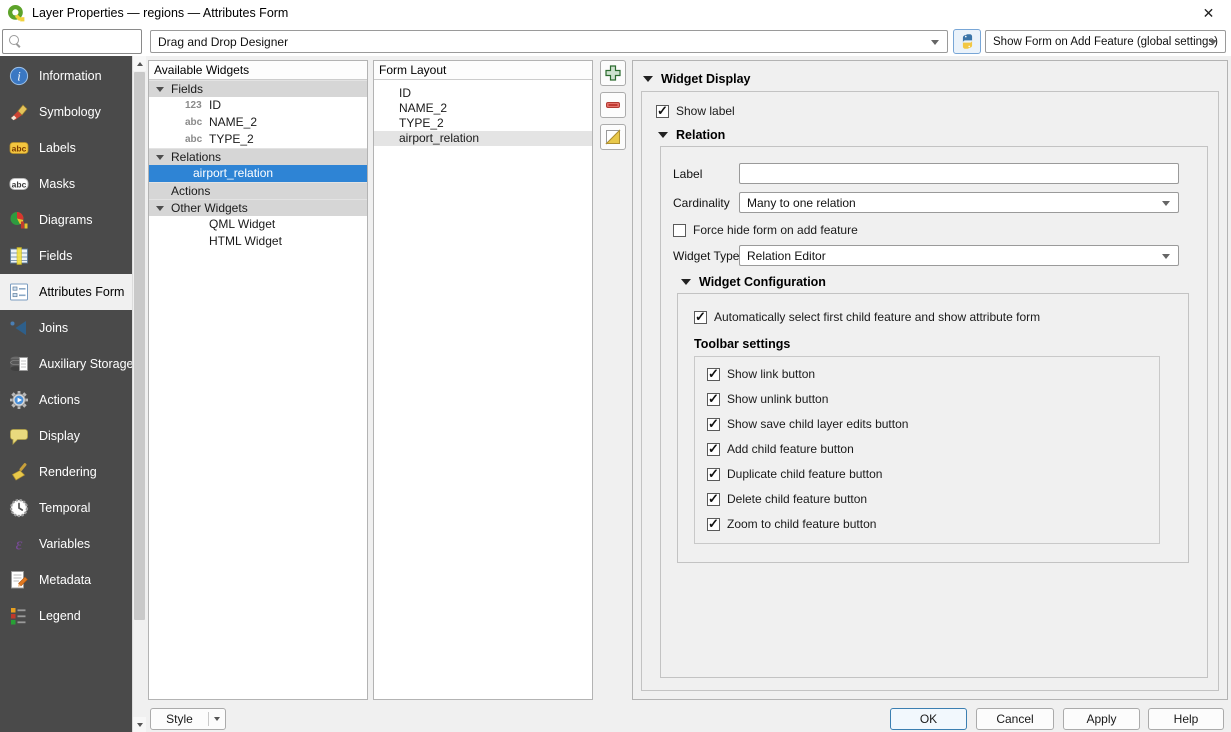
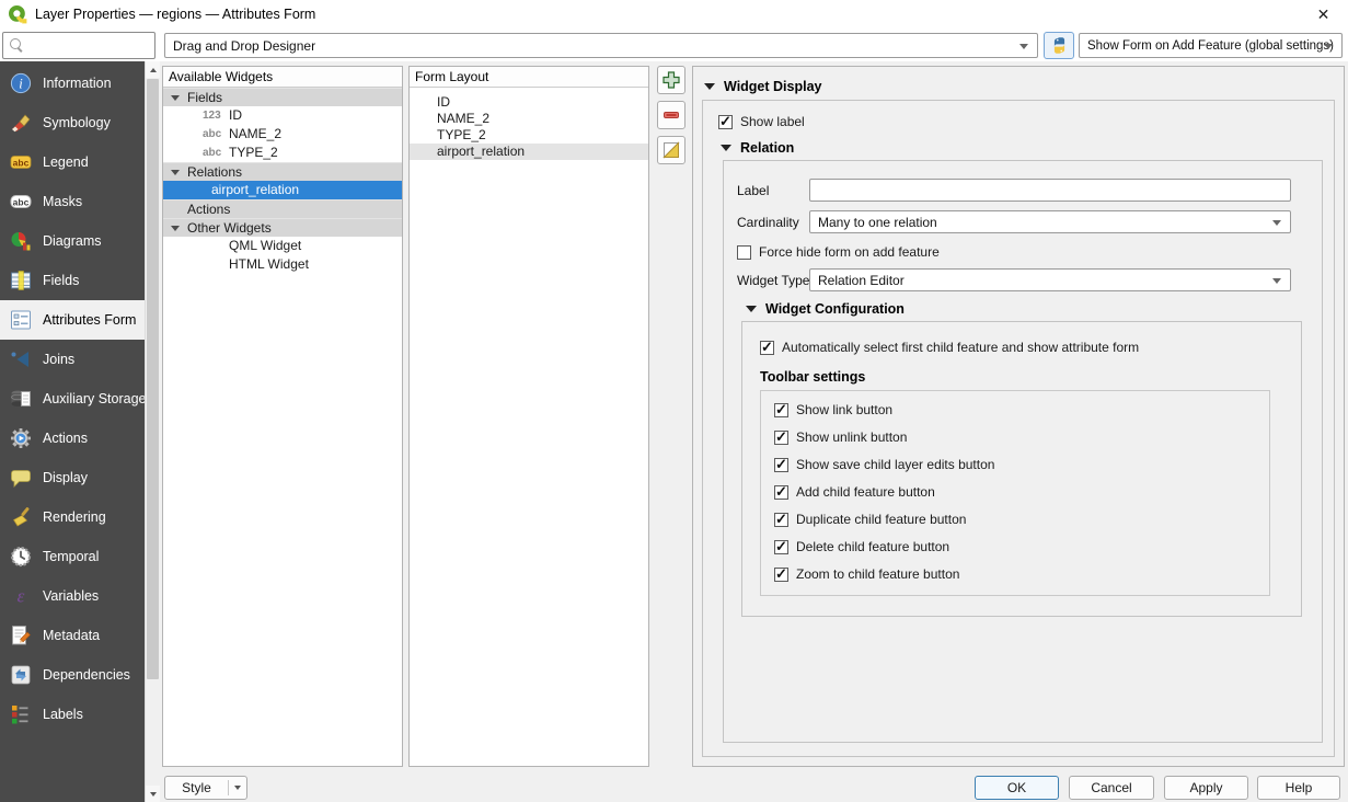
  Layer Properties — regions — Attributes Form
  ✕
  Drag and Drop Designer
  Show Form on Add Feature (global settings)
  i
  Information
  Symbology
  abc
- Labels
+ Legend
  abc
  Masks
  Diagrams
  Fields
  Attributes Form
  Joins
  Auxiliary Storage
  Actions
  Display
  Rendering
  Temporal
  ε
  Variables
  Metadata
+ Dependencies
- Legend
+ Labels
  Available Widgets
  Fields
  123
  ID
  abc
  NAME_2
  abc
  TYPE_2
  Relations
  airport_relation
  Actions
  Other Widgets
  QML Widget
  HTML Widget
  Form Layout
  ID
  NAME_2
  TYPE_2
  airport_relation
  Widget Display
  Show label
  Relation
  Label
  Cardinality
  Many to one relation
  Force hide form on add feature
  Widget Type
  Relation Editor
  Widget Configuration
  Automatically select first child feature and show attribute form
  Toolbar settings
  Show link button
  Show unlink button
  Show save child layer edits button
  Add child feature button
  Duplicate child feature button
  Delete child feature button
  Zoom to child feature button
  Style
  OK
  Cancel
  Apply
  Help
